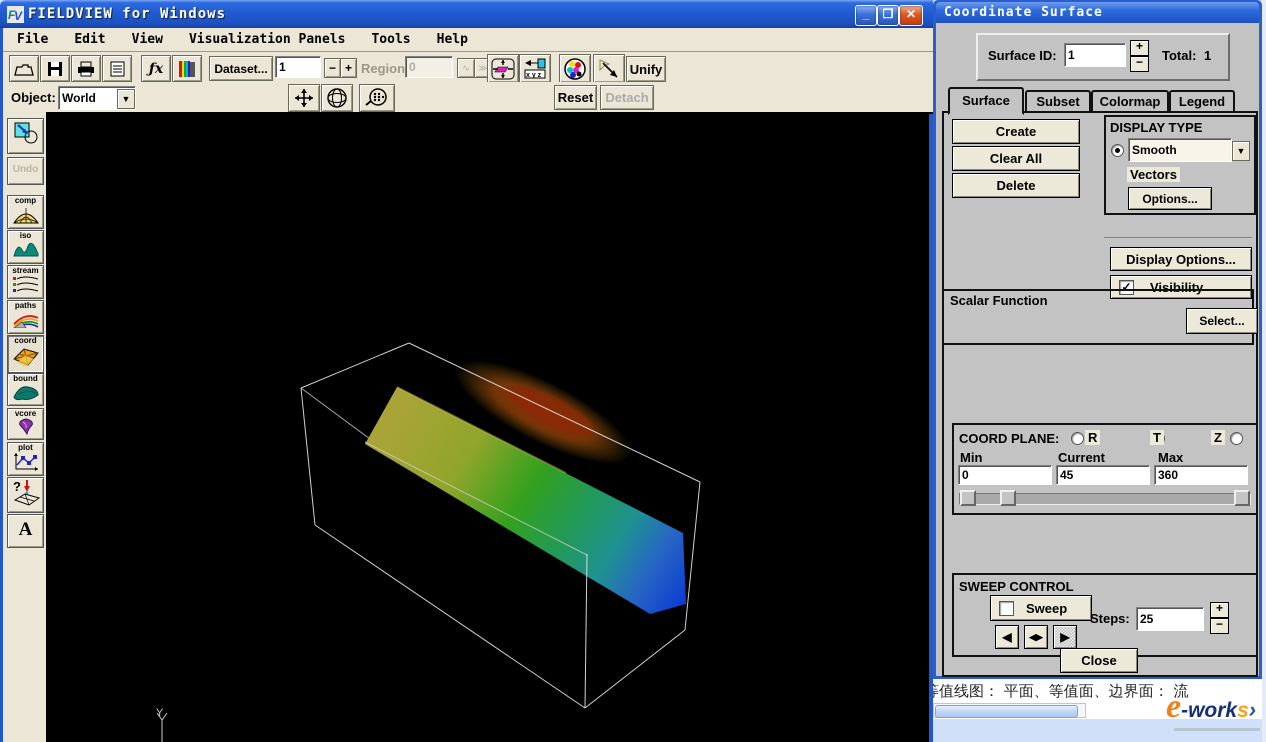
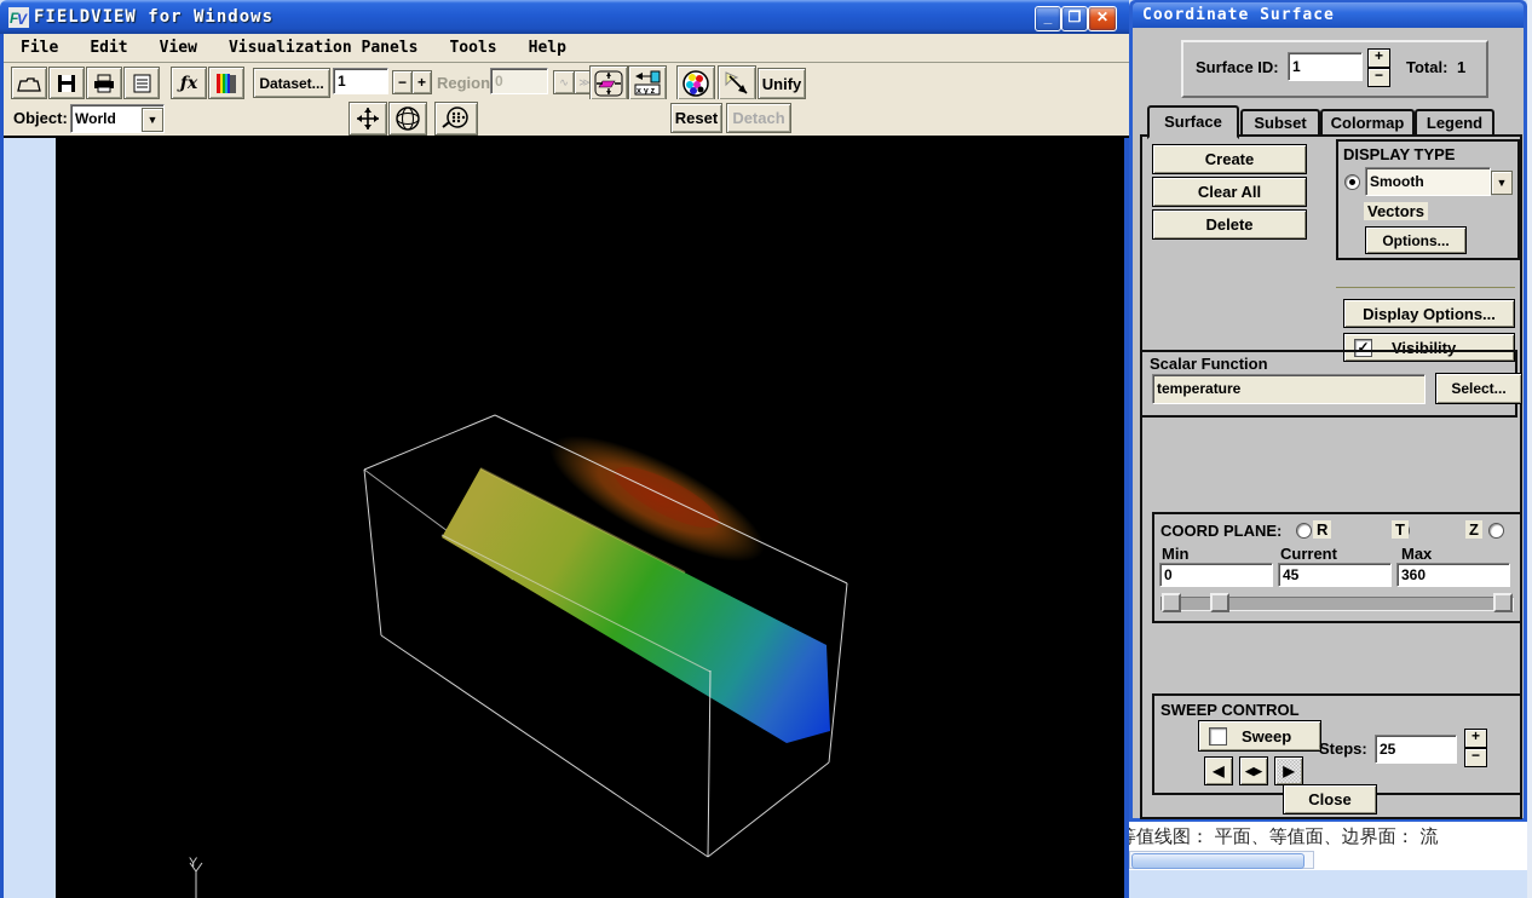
  F
  V
  FIELDVIEW for Windows
  _
  ❐
  ✕
  File
  Edit
  View
  Visualization Panels
  Tools
  Help
  ƒx
  Dataset...
  1
  −
  +
  Region
  0
  ∿
  ≫
  Unify
  Object:
  World
  ▼
  Reset
  Detach
- Undo
- comp
- iso
- stream
- paths
- coord
- bound
- vcore
- plot
- ?
- A
  Y
  Coordinate Surface
  Surface ID:
  1
  +
  −
  Total:
  1
  Surface
  Subset
  Colormap
  Legend
  Create
  Clear All
  Delete
  DISPLAY TYPE
  Smooth
  ▼
  Vectors
  Options...
  Display Options...
  ✓
  Visibility
  Scalar Function
+ temperature
  Select...
  COORD PLANE:
  R
  T
  Z
  Min
  Current
  Max
  0
  45
  360
  SWEEP CONTROL
  Sweep
  ◀
  ◀▶
  ▶
  Steps:
  25
  +
  −
  Close
  值线图： 平面、等值面、边界面： 流
- e-works›
